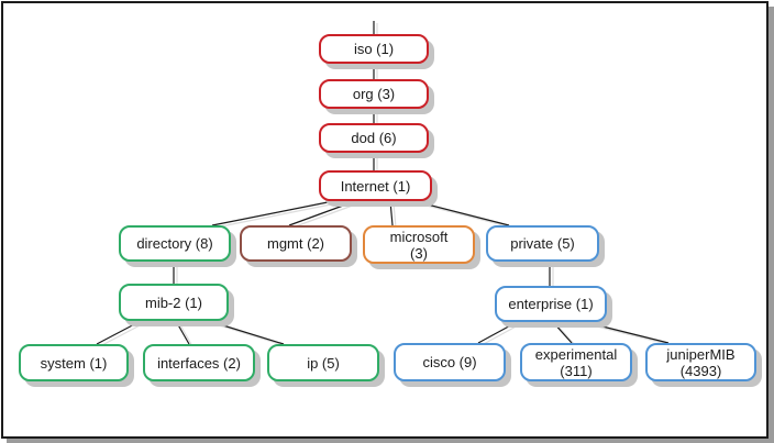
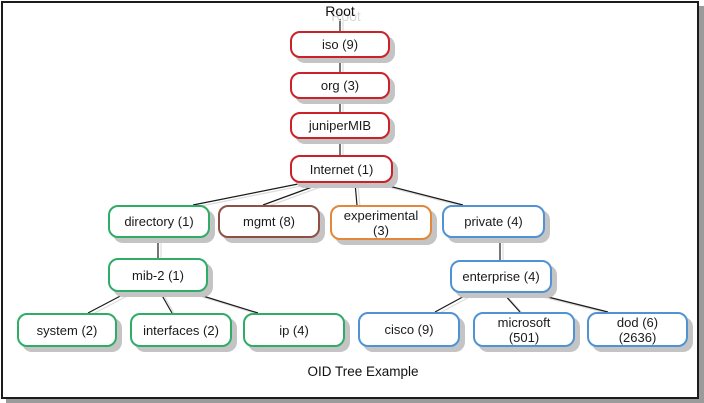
+ Root
- iso (1)
+ iso (9)
  org (3)
- dod (6)
+ juniperMIB
  Internet (1)
- directory (8)
+ directory (1)
- mgmt (2)
+ mgmt (8)
- microsoft
+ experimental
  (3)
- private (5)
+ private (4)
  mib-2 (1)
- system (1)
+ system (2)
  interfaces (2)
- ip (5)
+ ip (4)
- enterprise (1)
+ enterprise (4)
  cisco (9)
- experimental
+ microsoft
- (311)
+ (501)
- juniperMIB
+ dod (6)
- (4393)
+ (2636)
+ OID Tree Example
